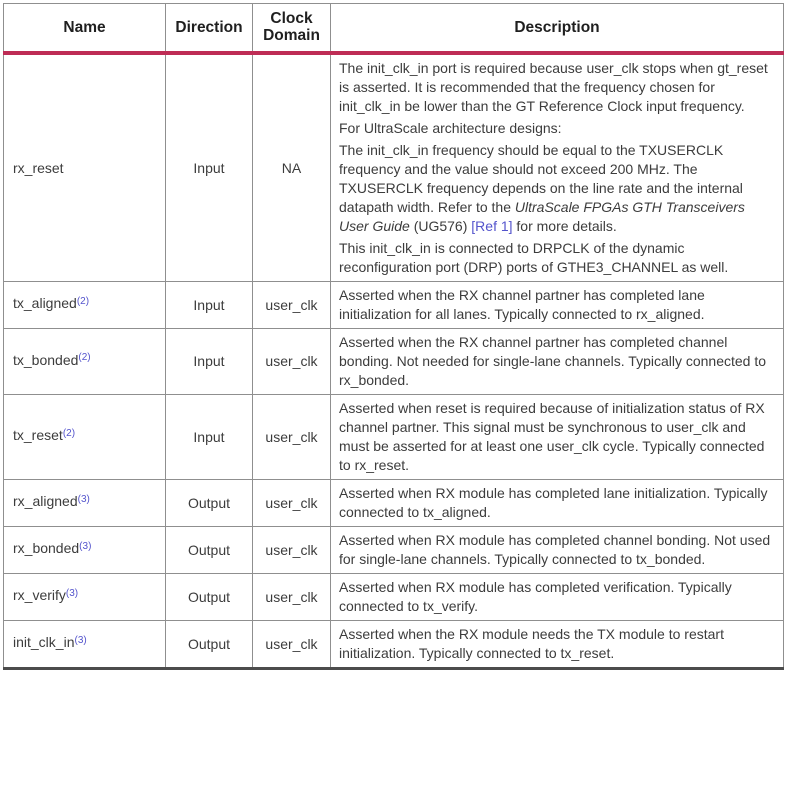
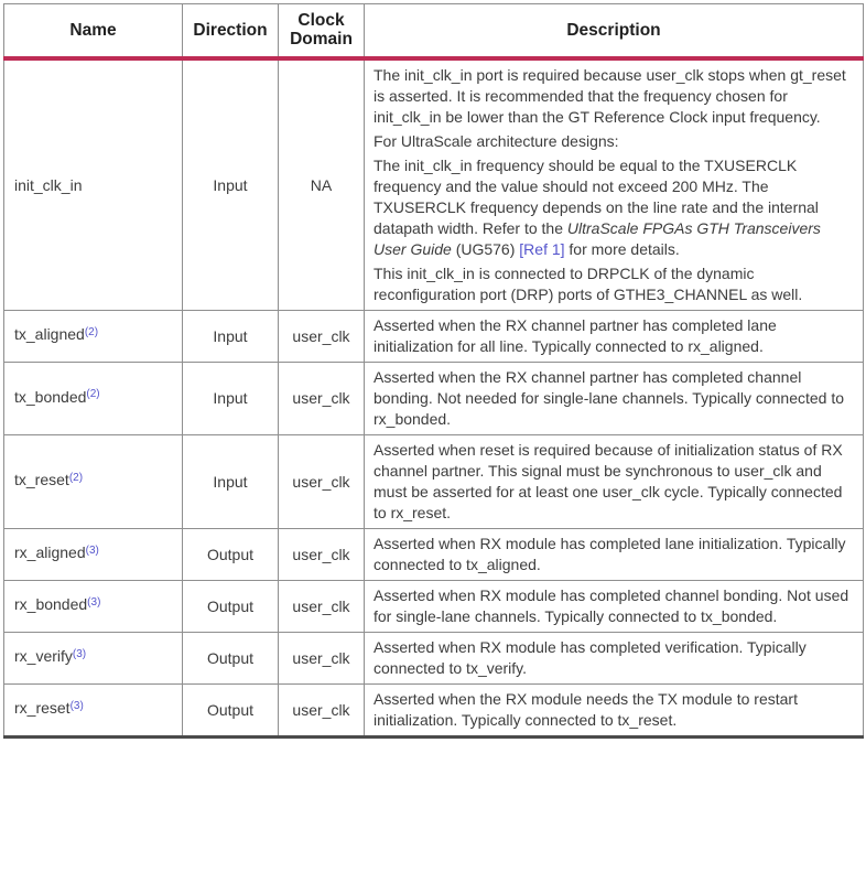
  Name	Direction	Clock Domain	Description
- rx_reset	Input	NA	The init_clk_in port is required because user_clk stops when gt_reset is asserted. It is recommended that the frequency chosen for init_clk_in be lower than the GT Reference Clock input frequency.For UltraScale architecture designs:The init_clk_in frequency should be equal to the TXUSERCLK frequency and the value should not exceed 200 MHz. The TXUSERCLK frequency depends on the line rate and the internal datapath width. Refer to the UltraScale FPGAs GTH Transceivers User Guide (UG576) [Ref 1] for more details.This init_clk_in is connected to DRPCLK of the dynamic reconfiguration port (DRP) ports of GTHE3_CHANNEL as well.
+ init_clk_in	Input	NA	The init_clk_in port is required because user_clk stops when gt_reset is asserted. It is recommended that the frequency chosen for init_clk_in be lower than the GT Reference Clock input frequency.For UltraScale architecture designs:The init_clk_in frequency should be equal to the TXUSERCLK frequency and the value should not exceed 200 MHz. The TXUSERCLK frequency depends on the line rate and the internal datapath width. Refer to the UltraScale FPGAs GTH Transceivers User Guide (UG576) [Ref 1] for more details.This init_clk_in is connected to DRPCLK of the dynamic reconfiguration port (DRP) ports of GTHE3_CHANNEL as well.
- tx_aligned(2)	Input	user_clk	Asserted when the RX channel partner has completed lane initialization for all lanes. Typically connected to rx_aligned.
+ tx_aligned(2)	Input	user_clk	Asserted when the RX channel partner has completed lane initialization for all line. Typically connected to rx_aligned.
  tx_bonded(2)	Input	user_clk	Asserted when the RX channel partner has completed channel bonding. Not needed for single-lane channels. Typically connected to rx_bonded.
  tx_reset(2)	Input	user_clk	Asserted when reset is required because of initialization status of RX channel partner. This signal must be synchronous to user_clk and must be asserted for at least one user_clk cycle. Typically connected to rx_reset.
  rx_aligned(3)	Output	user_clk	Asserted when RX module has completed lane initialization. Typically connected to tx_aligned.
  rx_bonded(3)	Output	user_clk	Asserted when RX module has completed channel bonding. Not used for single-lane channels. Typically connected to tx_bonded.
  rx_verify(3)	Output	user_clk	Asserted when RX module has completed verification. Typically connected to tx_verify.
- init_clk_in(3)	Output	user_clk	Asserted when the RX module needs the TX module to restart initialization. Typically connected to tx_reset.
+ rx_reset(3)	Output	user_clk	Asserted when the RX module needs the TX module to restart initialization. Typically connected to tx_reset.
